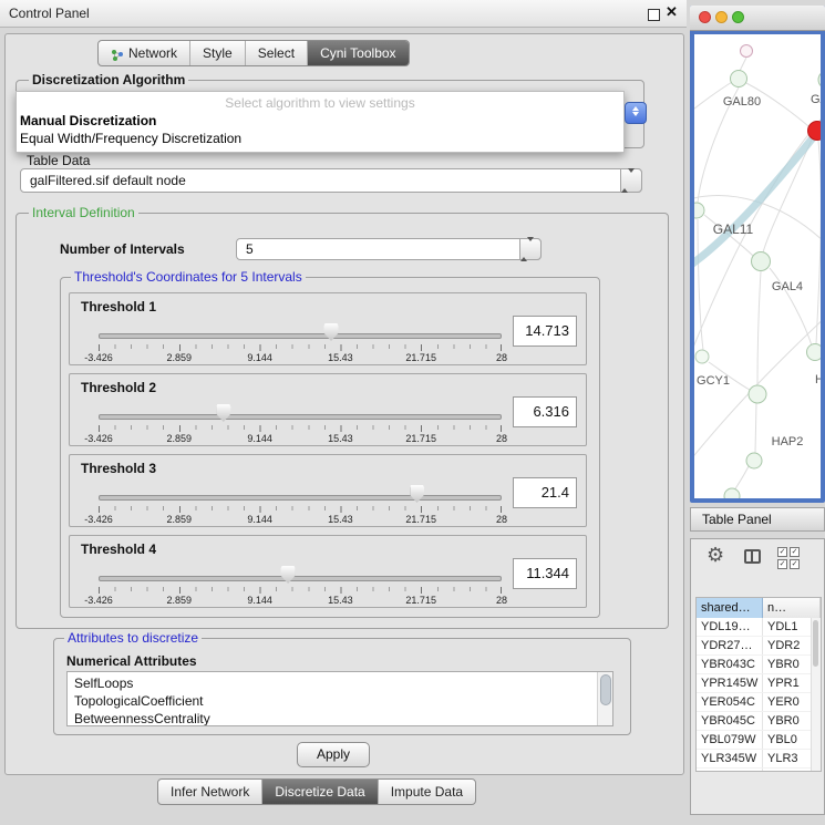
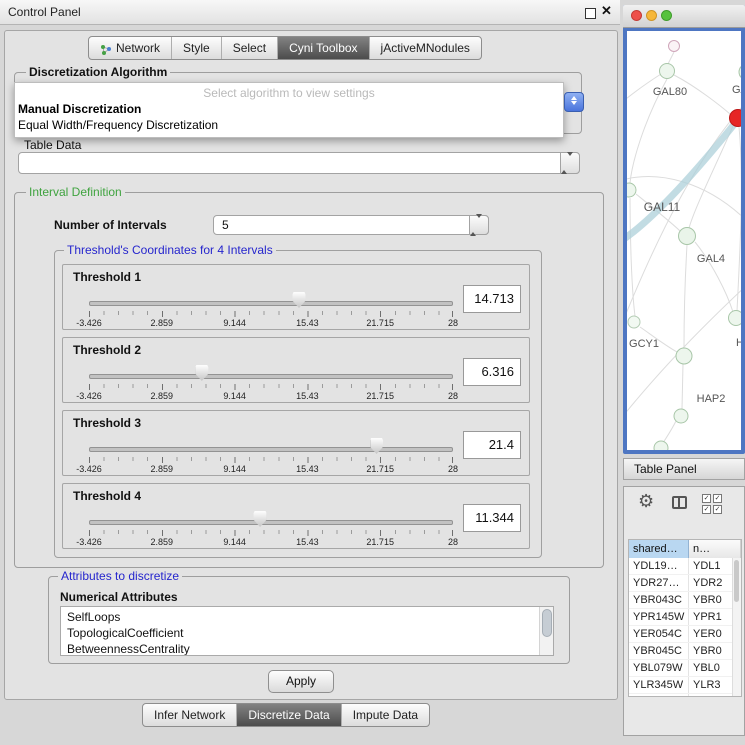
  Control Panel
  ✕
  Network
  Style
  Select
  Cyni Toolbox
+ jActiveMNodules
  Discretization Algorithm
  Select algorithm to view settings
  Manual Discretization
  Equal Width/Frequency Discretization
  Table Data
- galFiltered.sif default node
  Interval Definition
  Number of Intervals
  5
- Threshold's Coordinates for 5 Intervals
+ Threshold's Coordinates for 4 Intervals
  Threshold 1
  -3.426
  2.859
  9.144
  15.43
  21.715
  28
  14.713
  Threshold 2
  -3.426
  2.859
  9.144
  15.43
  21.715
  28
  6.316
  Threshold 3
  -3.426
  2.859
  9.144
  15.43
  21.715
  28
  21.4
  Threshold 4
  -3.426
  2.859
  9.144
  15.43
  21.715
  28
  11.344
  Attributes to discretize
  Numerical Attributes
  SelfLoops
  TopologicalCoefficient
  BetweennessCentrality
  Apply
  Infer Network
  Discretize Data
  Impute Data
  GAL80
  GAL11
  GAL4
  GCY1
  H
  HAP2
  Table Panel
  ⚙
  shared…
  n…
  YDL19…
  YDL1
  YDR27…
  YDR2
  YBR043C
  YBR0
  YPR145W
  YPR1
  YER054C
  YER0
  YBR045C
  YBR0
  YBL079W
  YBL0
  YLR345W
  YLR3
